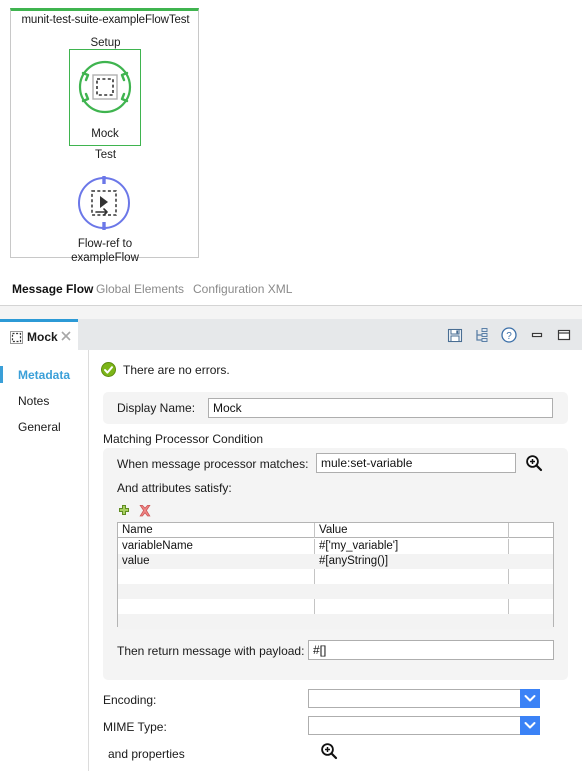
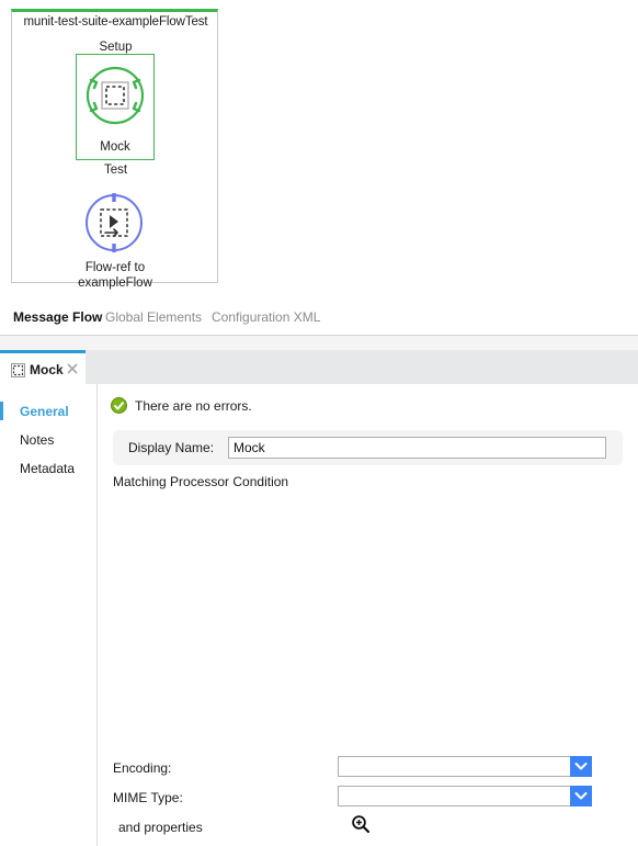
  munit-test-suite-exampleFlowTest
  Setup
  Mock
  Test
  Flow-ref to exampleFlow
  Message Flow
  Global Elements
  Configuration XML
  Mock
- ?
- Metadata
+ General
  Notes
- General
+ Metadata
  There are no errors.
  Display Name:
  Mock
  Matching Processor Condition
- When message processor matches:
- mule:set-variable
- And attributes satisfy:
- Name
- Value
- variableName
- #['my_variable']
- value
- #[anyString()]
- Then return message with payload:
- #[]
  Encoding:
  MIME Type:
  and properties
